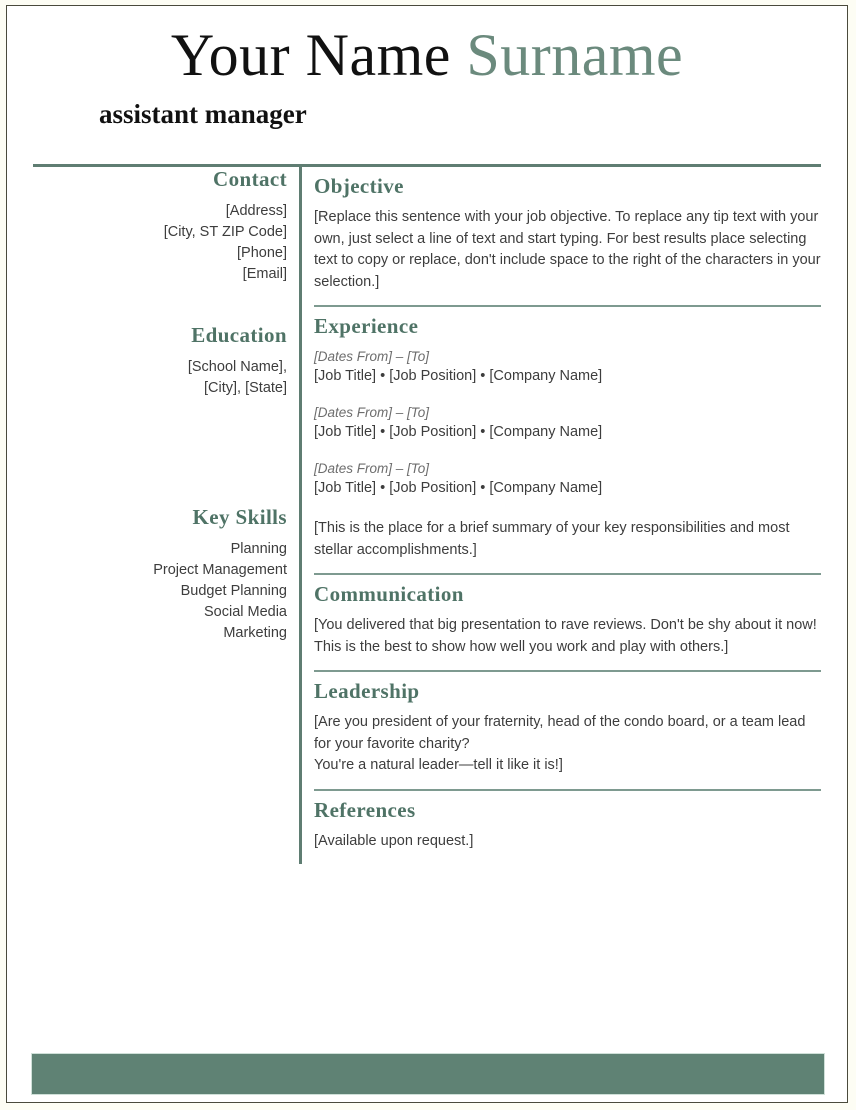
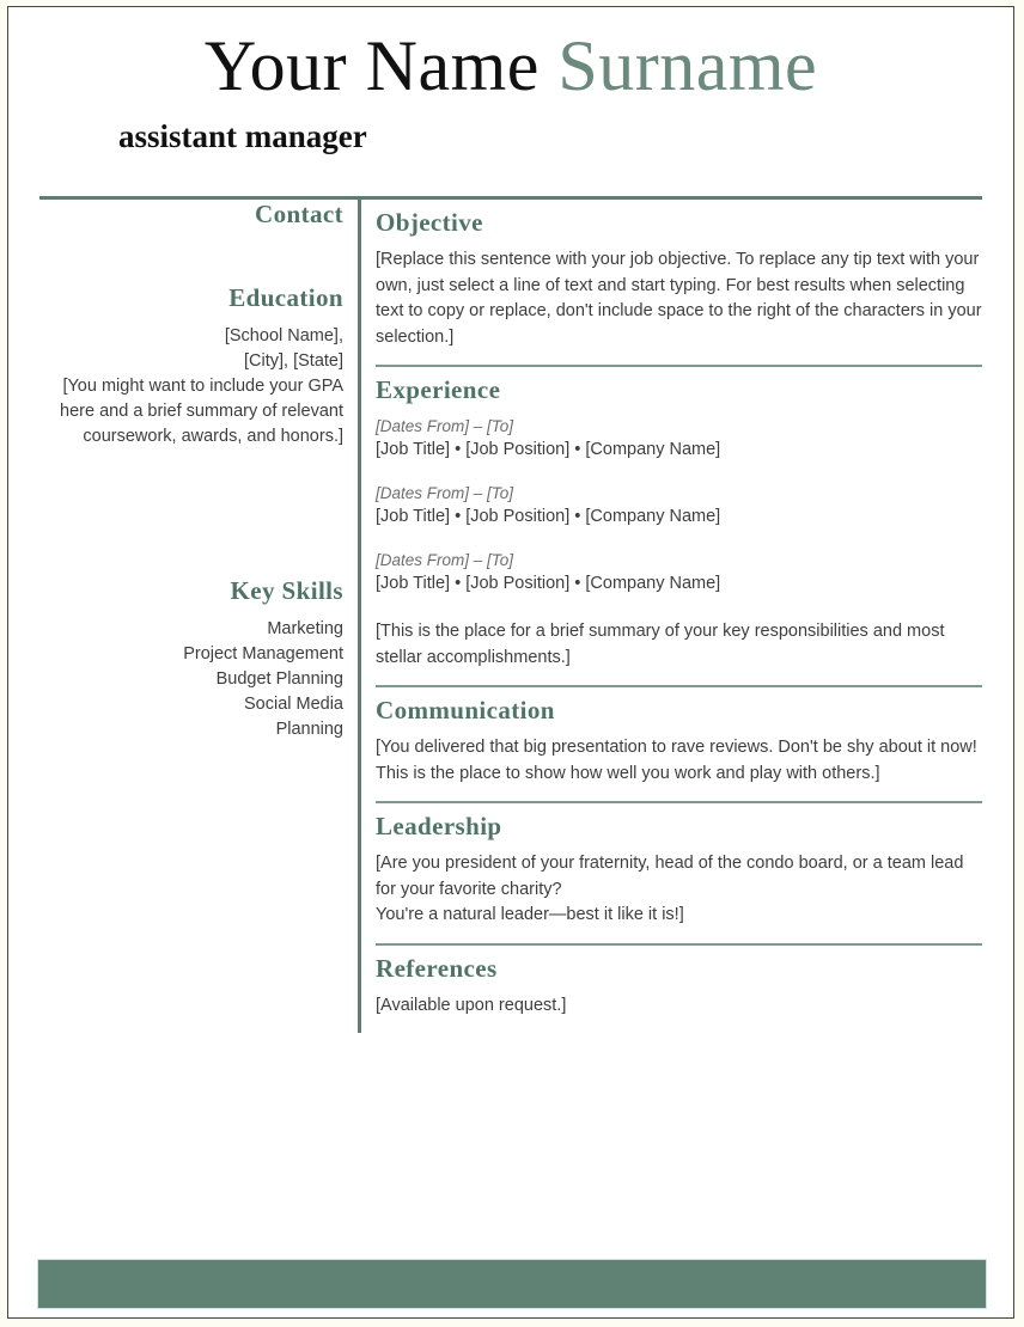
  Your Name Surname
  assistant manager
  Contact
- [Address]
- [City, ST ZIP Code]
- [Phone]
- [Email]
  Education
  [School Name],
  [City], [State]
+ [You might want to include your GPA here and a brief summary of relevant coursework, awards, and honors.]
  Key Skills
- Planning
+ Marketing
  Project Management
  Budget Planning
  Social Media
- Marketing
+ Planning
  Objective
- [Replace this sentence with your job objective. To replace any tip text with your own, just select a line of text and start typing. For best results place selecting text to copy or replace, don't include space to the right of the characters in your selection.]
+ [Replace this sentence with your job objective. To replace any tip text with your own, just select a line of text and start typing. For best results when selecting text to copy or replace, don't include space to the right of the characters in your selection.]
  Experience
  [Dates From] – [To]
  [Job Title] • [Job Position] • [Company Name]
  [Dates From] – [To]
  [Job Title] • [Job Position] • [Company Name]
  [Dates From] – [To]
  [Job Title] • [Job Position] • [Company Name]
  [This is the place for a brief summary of your key responsibilities and most stellar accomplishments.]
  Communication
  [You delivered that big presentation to rave reviews. Don't be shy about it now!
- This is the best to show how well you work and play with others.]
+ This is the place to show how well you work and play with others.]
  Leadership
  [Are you president of your fraternity, head of the condo board, or a team lead for your favorite charity?
- You're a natural leader—tell it like it is!]
+ You're a natural leader—best it like it is!]
  References
  [Available upon request.]
